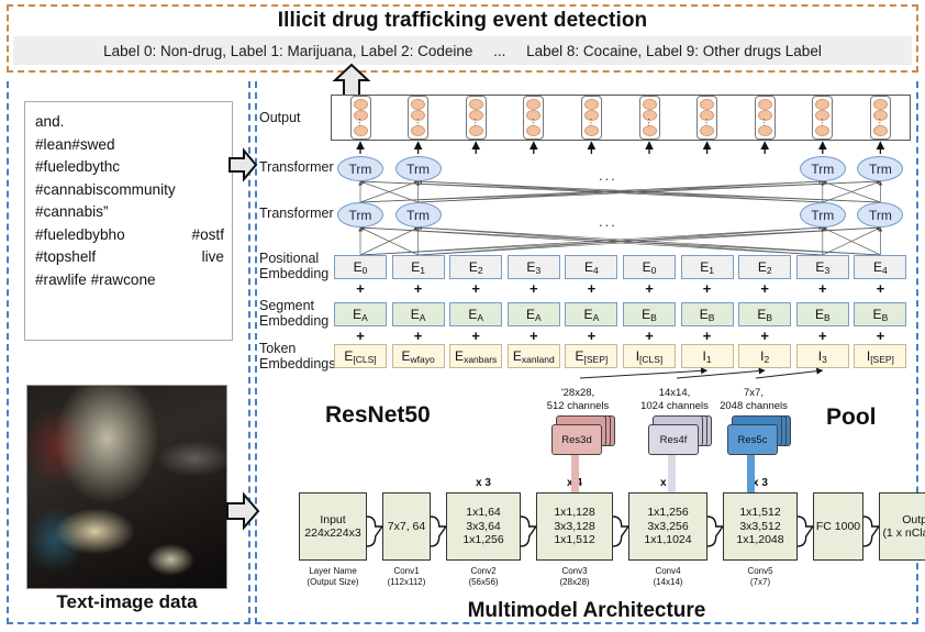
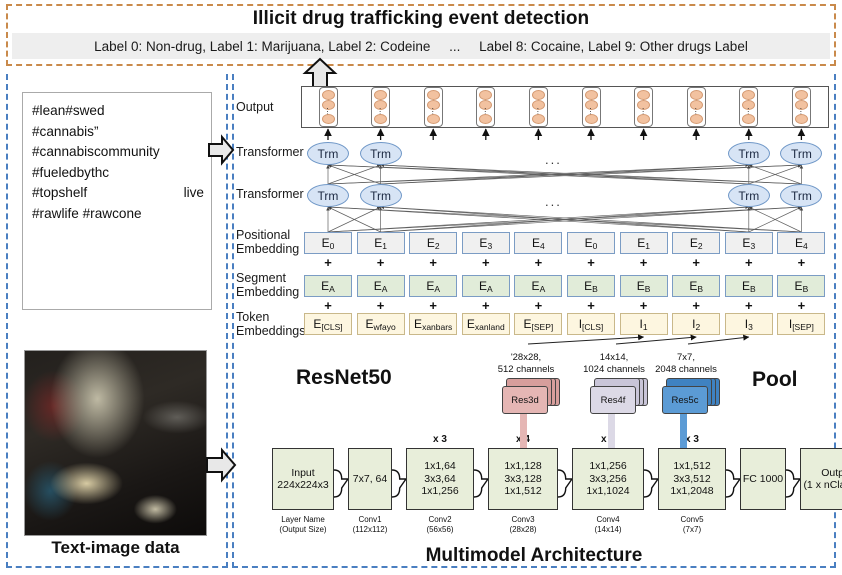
  Illicit drug trafficking event detection
  Label 0: Non-drug, Label 1: Marijuana, Label 2: Codeine ... Label 8: Cocaine, Label 9: Other drugs Label
- and.
  #lean#swed
- #fueledbythc
+ #cannabis”
  #cannabiscommunity
- #cannabis”
+ #fueledbythc
- #fueledbybho
- #ostf
  #topshelf
  live
  #rawlife #rawcone
  Text-image data
  Output
  Transformer
  Transformer
  Positional
  Embedding
  Segment
  Embedding
  Token
  Embeddings
  ⋮
  E0
  EA
  E[CLS]
  +
  +
  ⋮
  E1
  EA
  Ewfayo
  +
  +
  ⋮
  E2
  EA
  Exanbars
  +
  +
  ⋮
  E3
  EA
  Exanland
  +
  +
  ⋮
  E4
  EA
  E[SEP]
  +
  +
  ⋮
  E0
  EB
  I[CLS]
  +
  +
  ⋮
  E1
  EB
  I1
  +
  +
  ⋮
  E2
  EB
  I2
  +
  +
  ⋮
  E3
  EB
  I3
  +
  +
  ⋮
  E4
  EB
  I[SEP]
  +
  +
  Trm
  Trm
  Trm
  Trm
  Trm
  Trm
  Trm
  Trm
  ...
  ...
  ResNet50
  Pool
  Multimodel Architecture
  Input
  224x224x3
  Layer Name
  (Output Size)
  7x7, 64
  Conv1
  (112x112)
  1x1,64
  3x3,64
  1x1,256
  Conv2
  (56x56)
  x 3
  1x1,128
  3x3,128
  1x1,512
  Conv3
  (28x28)
  x 4
  1x1,256
  3x3,256
  1x1,1024
  Conv4
  (14x14)
  1x1,512
  3x3,512
  1x1,2048
  Conv5
  (7x7)
  x 3
  FC 1000
  Res3d
  '28x28,
  512 channels
  Res4f
  14x14,
  1024 channels
  Res5c
  7x7,
  2048 channels
